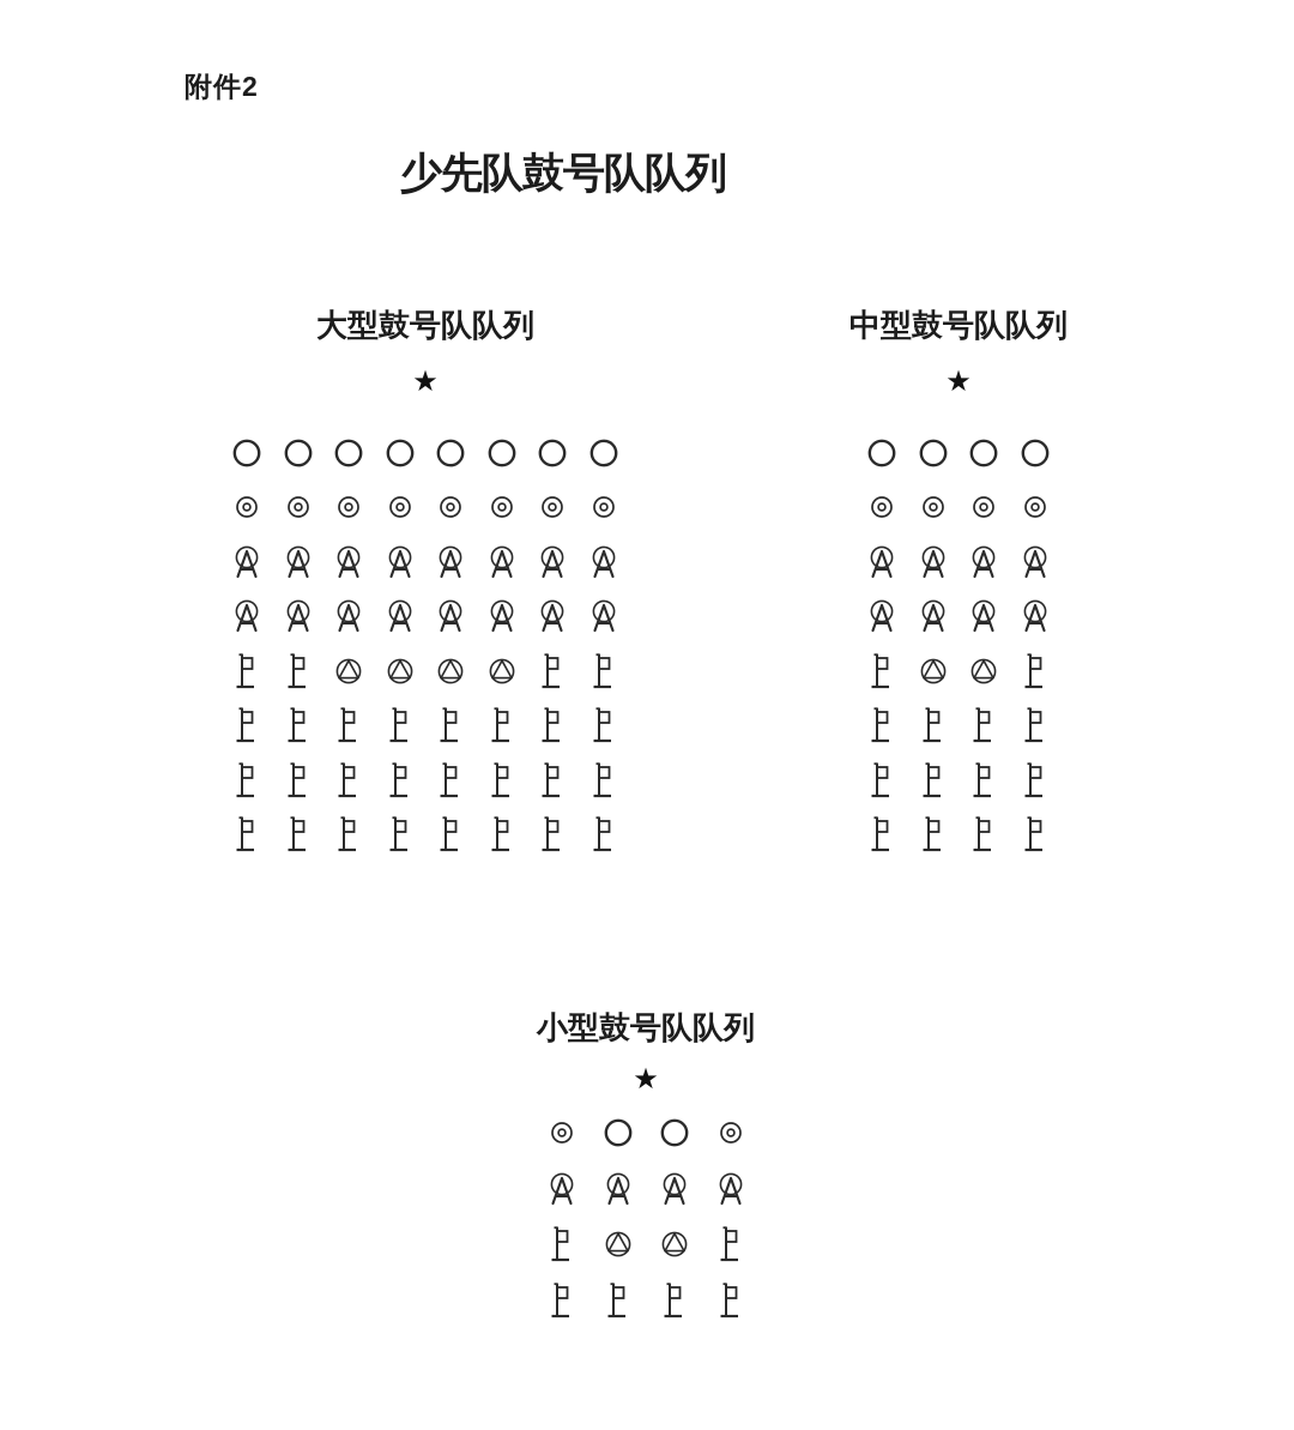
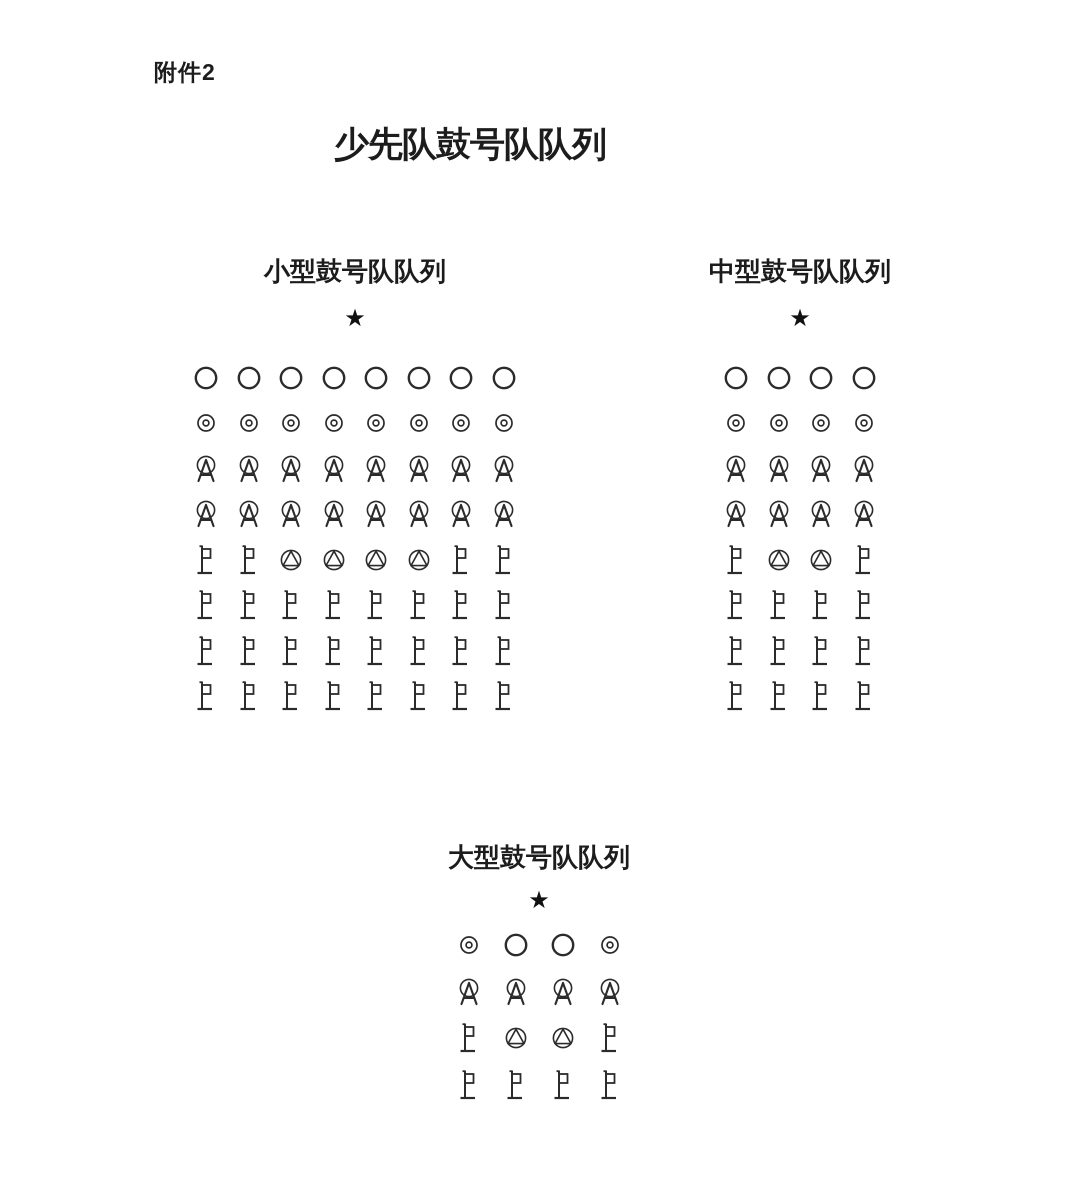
  附件2
  少先队鼓号队队列
- 大型鼓号队队列
+ 小型鼓号队队列
  ★
  中型鼓号队队列
  ★
- 小型鼓号队队列
+ 大型鼓号队队列
  ★
